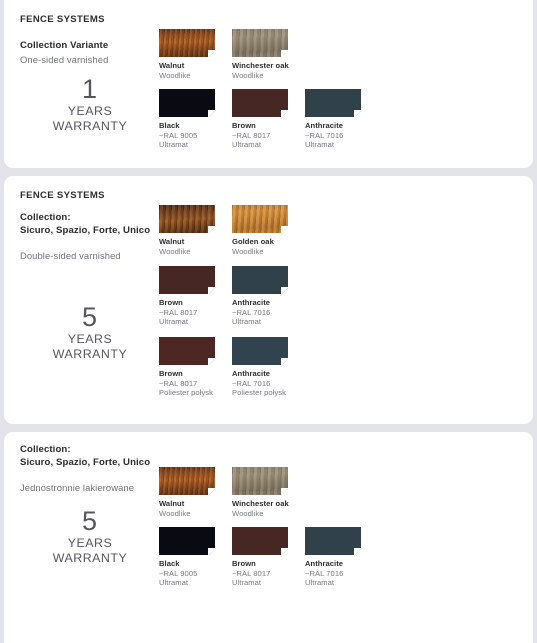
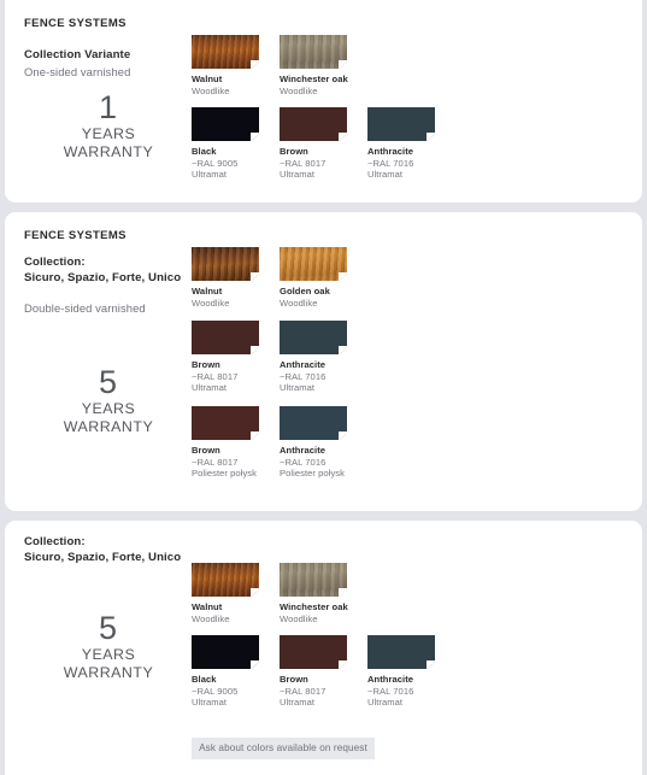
  FENCE SYSTEMS
  Collection Variante
  One-sided varnished
  1
  YEARS
  WARRANTY
  Walnut
  Woodlike
  Winchester oak
  Woodlike
  Black
  ~RAL 9005
  Ultramat
  Brown
  ~RAL 8017
  Ultramat
  Anthracite
  ~RAL 7016
  Ultramat
  FENCE SYSTEMS
  Collection:
  Sicuro, Spazio, Forte, Unico
  Double-sided varnished
  5
  YEARS
  WARRANTY
  Walnut
  Woodlike
  Golden oak
  Woodlike
  Brown
  ~RAL 8017
  Ultramat
  Anthracite
  ~RAL 7016
  Ultramat
  Brown
  ~RAL 8017
  Poliester połysk
  Anthracite
  ~RAL 7016
  Poliester połysk
  Collection:
  Sicuro, Spazio, Forte, Unico
- Jednostronnie lakierowane
  5
  YEARS
  WARRANTY
  Walnut
  Woodlike
  Winchester oak
  Woodlike
  Black
  ~RAL 9005
  Ultramat
  Brown
  ~RAL 8017
  Ultramat
  Anthracite
  ~RAL 7016
  Ultramat
+ Ask about colors available on request
